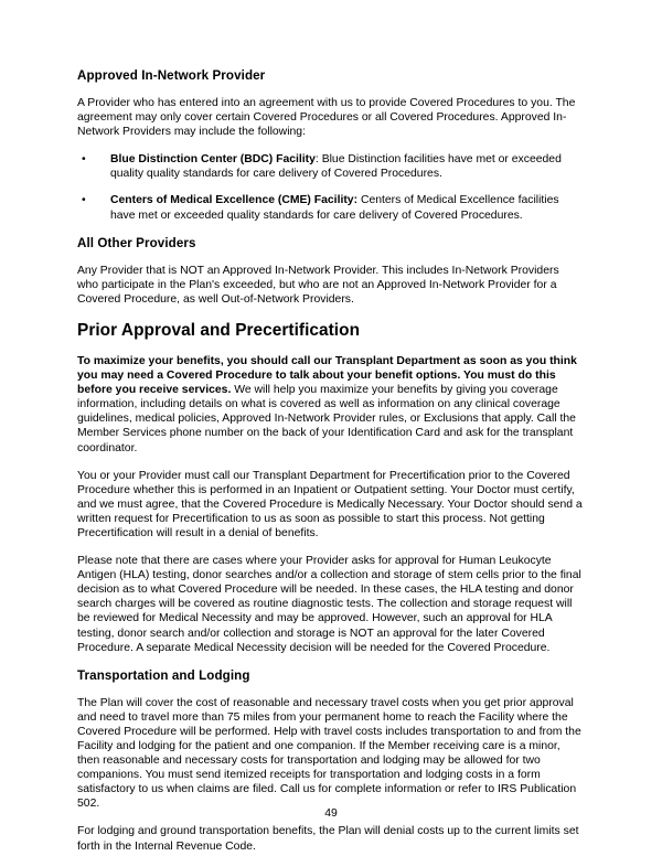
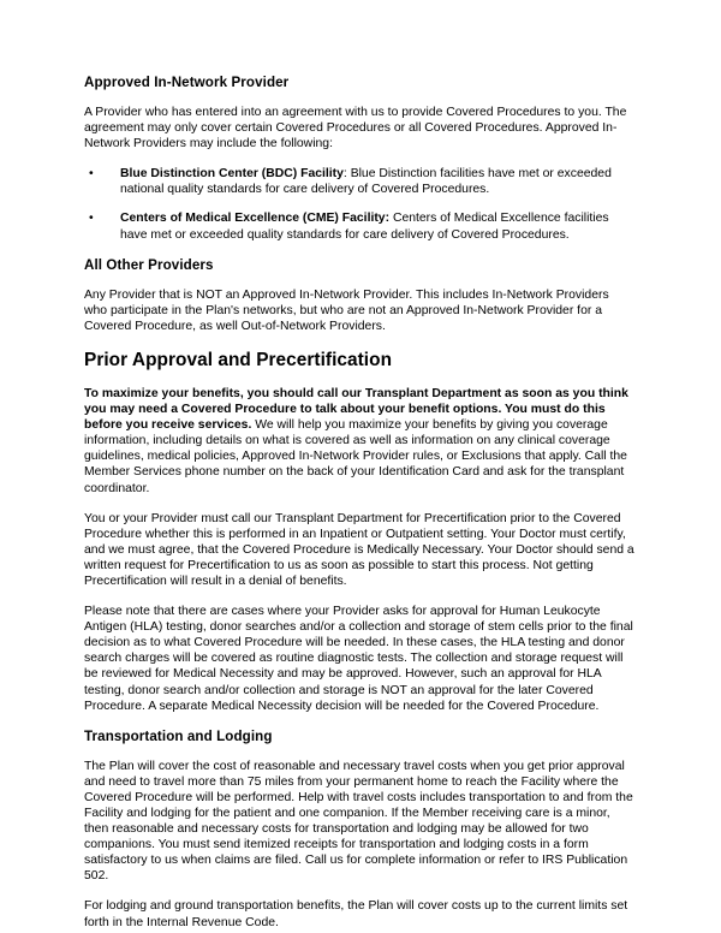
  Approved In-Network Provider
  A Provider who has entered into an agreement with us to provide Covered Procedures to you. The agreement may only cover certain Covered Procedures or all Covered Procedures. Approved In-Network Providers may include the following:
  •
- Blue Distinction Center (BDC) Facility: Blue Distinction facilities have met or exceeded quality quality standards for care delivery of Covered Procedures.
+ Blue Distinction Center (BDC) Facility: Blue Distinction facilities have met or exceeded national quality standards for care delivery of Covered Procedures.
  •
  Centers of Medical Excellence (CME) Facility: Centers of Medical Excellence facilities have met or exceeded quality standards for care delivery of Covered Procedures.
  All Other Providers
- Any Provider that is NOT an Approved In-Network Provider. This includes In-Network Providers who participate in the Plan's exceeded, but who are not an Approved In-Network Provider for a Covered Procedure, as well Out-of-Network Providers.
+ Any Provider that is NOT an Approved In-Network Provider. This includes In-Network Providers who participate in the Plan's networks, but who are not an Approved In-Network Provider for a Covered Procedure, as well Out-of-Network Providers.
  Prior Approval and Precertification
  To maximize your benefits, you should call our Transplant Department as soon as you think you may need a Covered Procedure to talk about your benefit options. You must do this before you receive services. We will help you maximize your benefits by giving you coverage information, including details on what is covered as well as information on any clinical coverage guidelines, medical policies, Approved In-Network Provider rules, or Exclusions that apply. Call the Member Services phone number on the back of your Identification Card and ask for the transplant coordinator.
  You or your Provider must call our Transplant Department for Precertification prior to the Covered Procedure whether this is performed in an Inpatient or Outpatient setting. Your Doctor must certify, and we must agree, that the Covered Procedure is Medically Necessary. Your Doctor should send a written request for Precertification to us as soon as possible to start this process. Not getting Precertification will result in a denial of benefits.
  Please note that there are cases where your Provider asks for approval for Human Leukocyte Antigen (HLA) testing, donor searches and/or a collection and storage of stem cells prior to the final decision as to what Covered Procedure will be needed. In these cases, the HLA testing and donor search charges will be covered as routine diagnostic tests. The collection and storage request will be reviewed for Medical Necessity and may be approved. However, such an approval for HLA testing, donor search and/or collection and storage is NOT an approval for the later Covered Procedure. A separate Medical Necessity decision will be needed for the Covered Procedure.
  Transportation and Lodging
  The Plan will cover the cost of reasonable and necessary travel costs when you get prior approval and need to travel more than 75 miles from your permanent home to reach the Facility where the Covered Procedure will be performed. Help with travel costs includes transportation to and from the Facility and lodging for the patient and one companion. If the Member receiving care is a minor, then reasonable and necessary costs for transportation and lodging may be allowed for two companions. You must send itemized receipts for transportation and lodging costs in a form satisfactory to us when claims are filed. Call us for complete information or refer to IRS Publication 502.
- For lodging and ground transportation benefits, the Plan will denial costs up to the current limits set forth in the Internal Revenue Code.
+ For lodging and ground transportation benefits, the Plan will cover costs up to the current limits set forth in the Internal Revenue Code.
- 49
